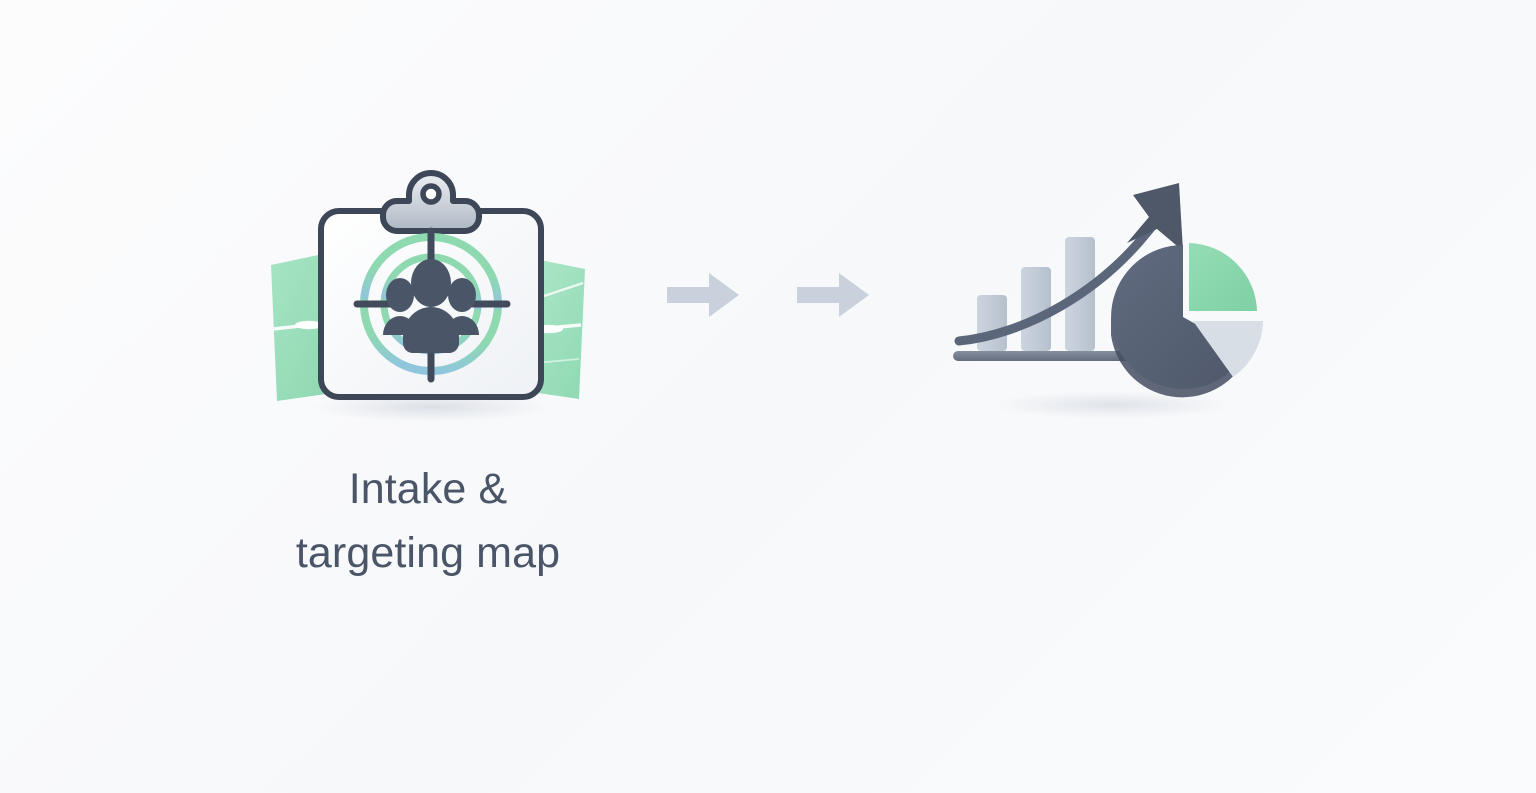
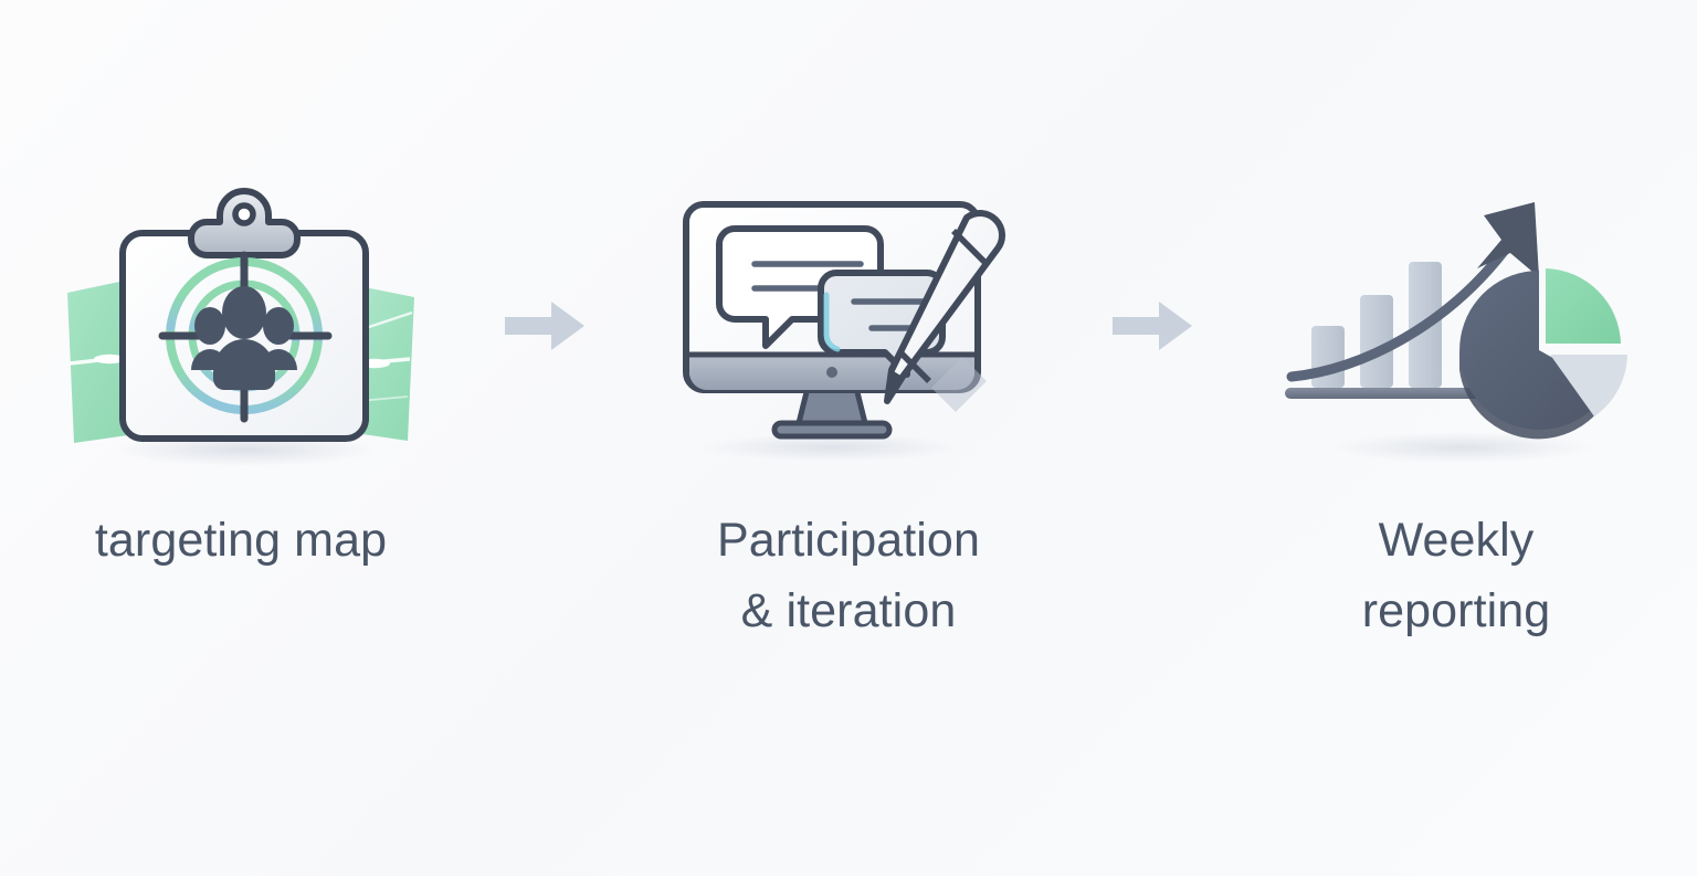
- Intake &
  targeting map
+ Participation
+ & iteration
+ Weekly
+ reporting
